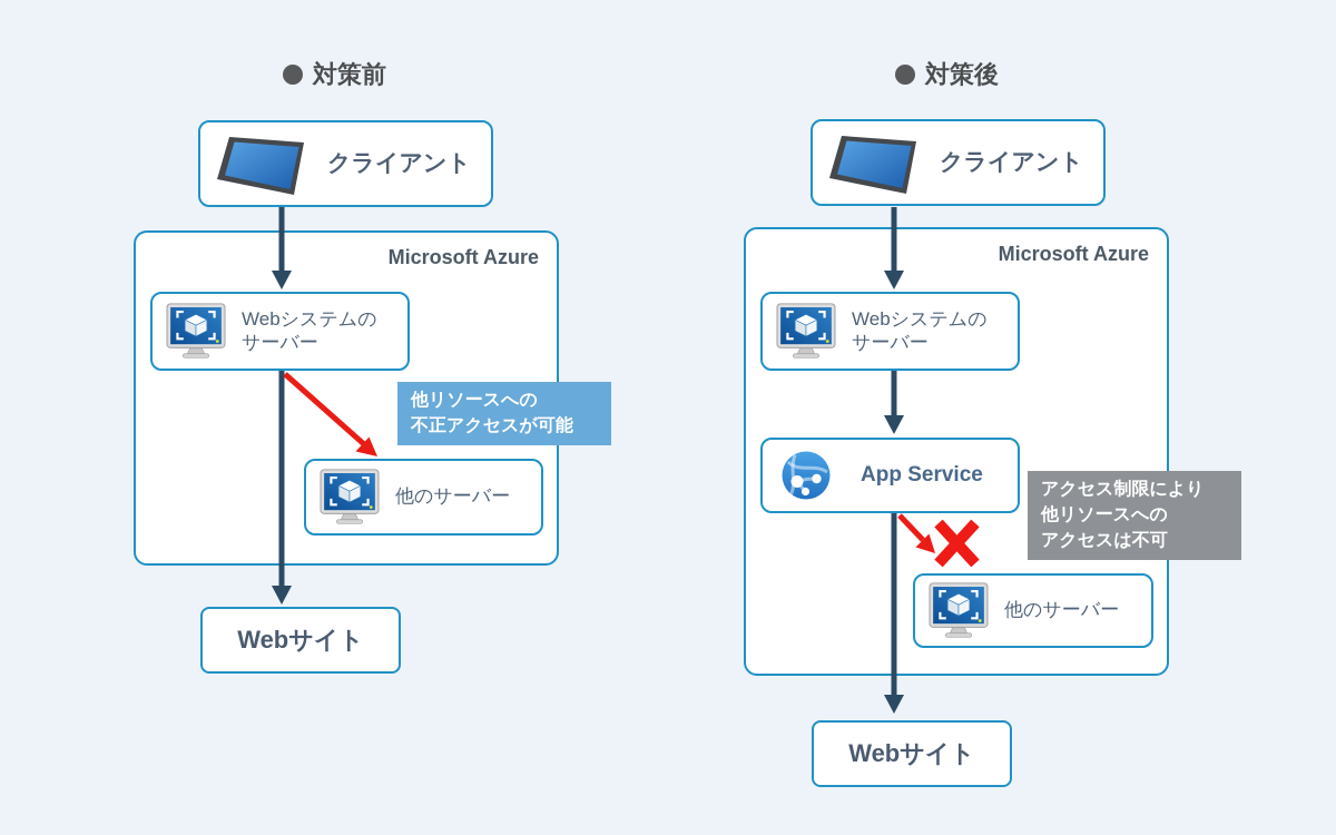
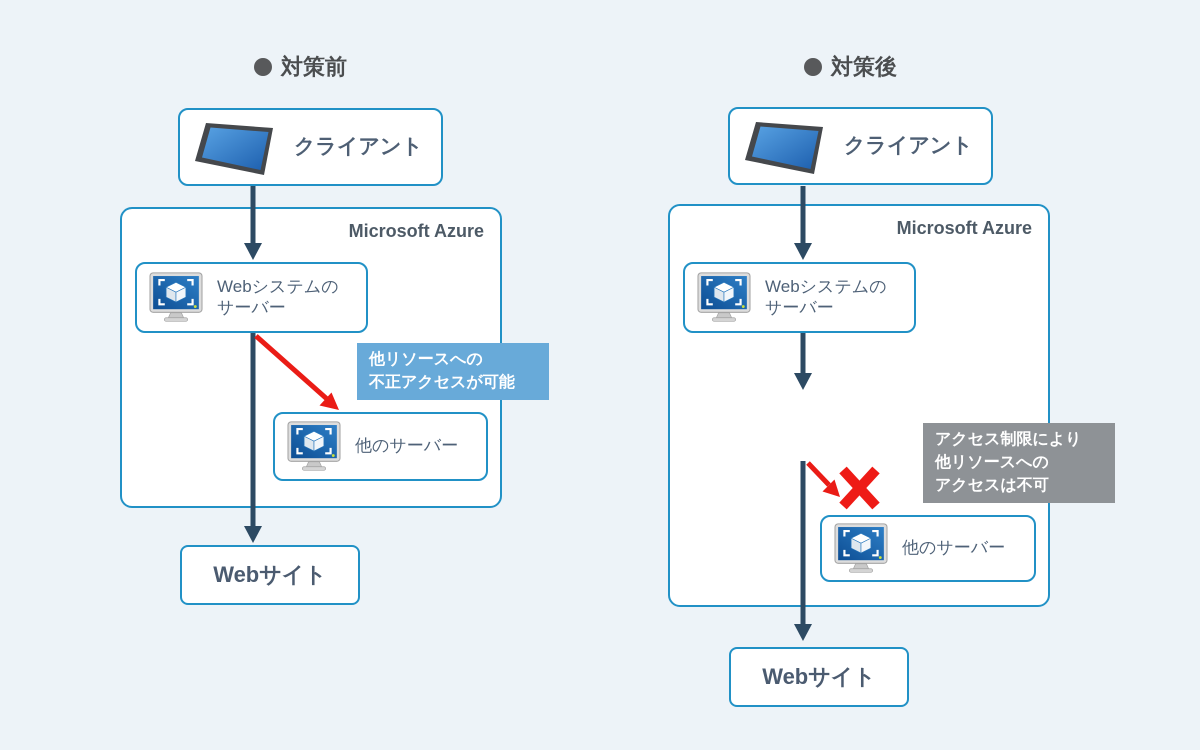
  対策前
  クライアント
  Microsoft Azure
  Webシステムの
  サーバー
  他のサーバー
  他リソースへの
  不正アクセスが可能
  Webサイト
  対策後
  クライアント
  Microsoft Azure
  Webシステムの
  サーバー
- App Service
  アクセス制限により
  他リソースへの
  アクセスは不可
  他のサーバー
  Webサイト
